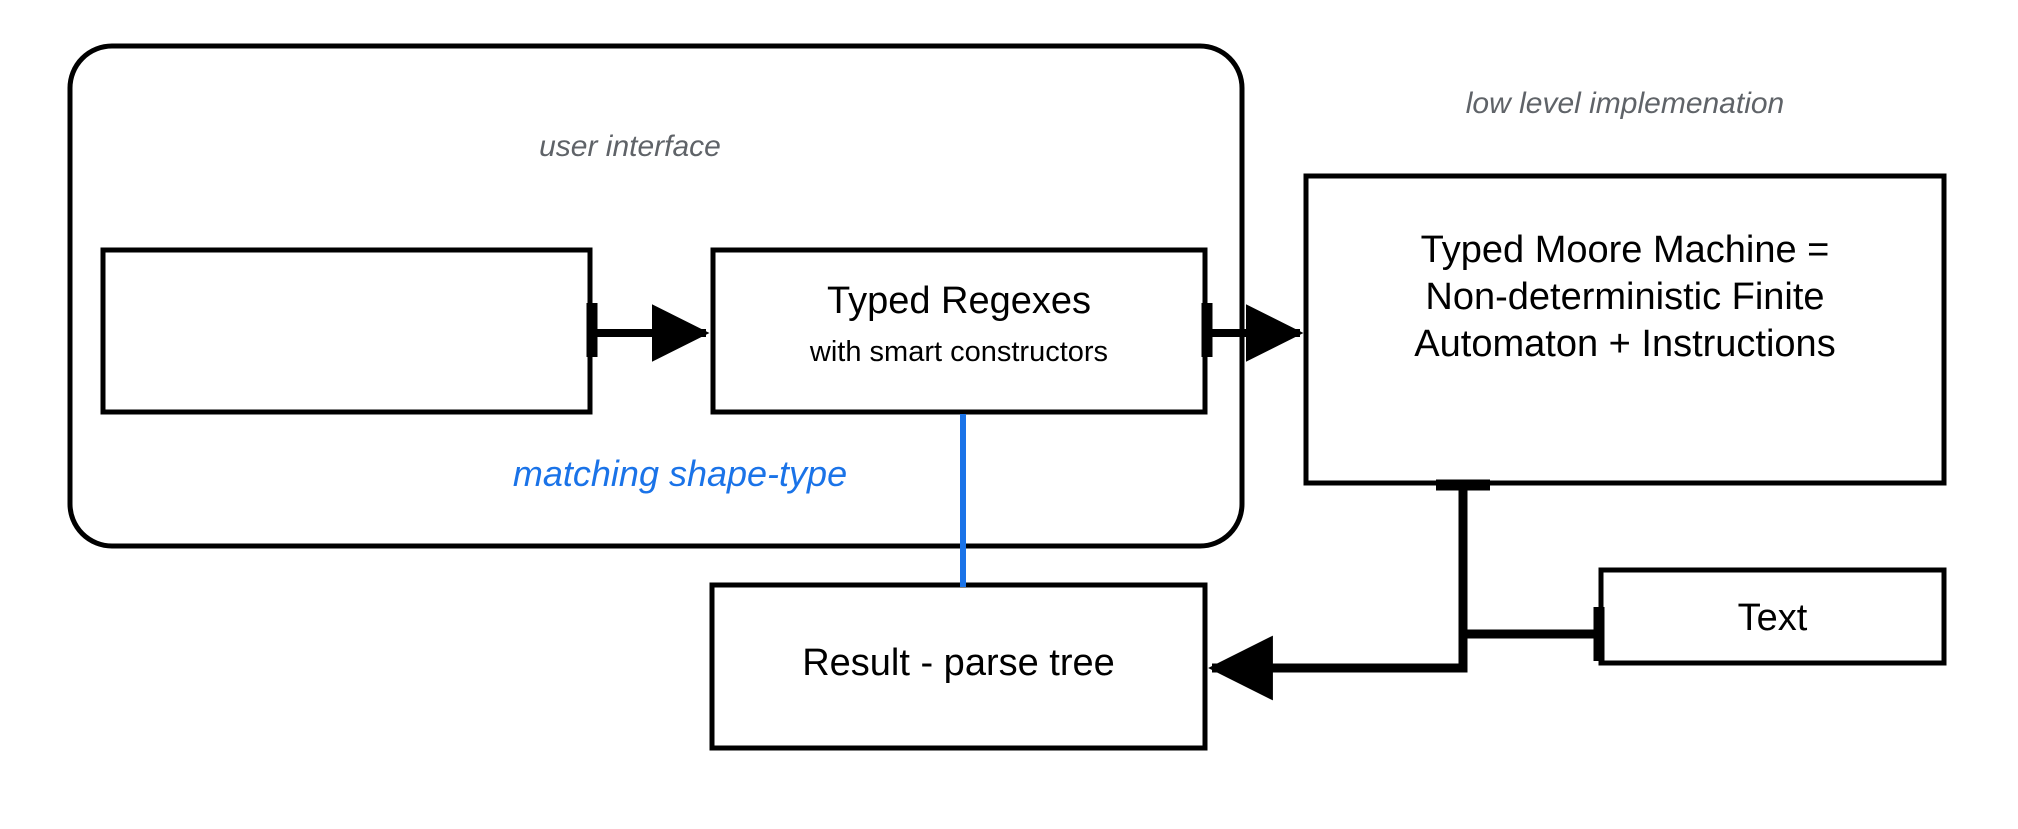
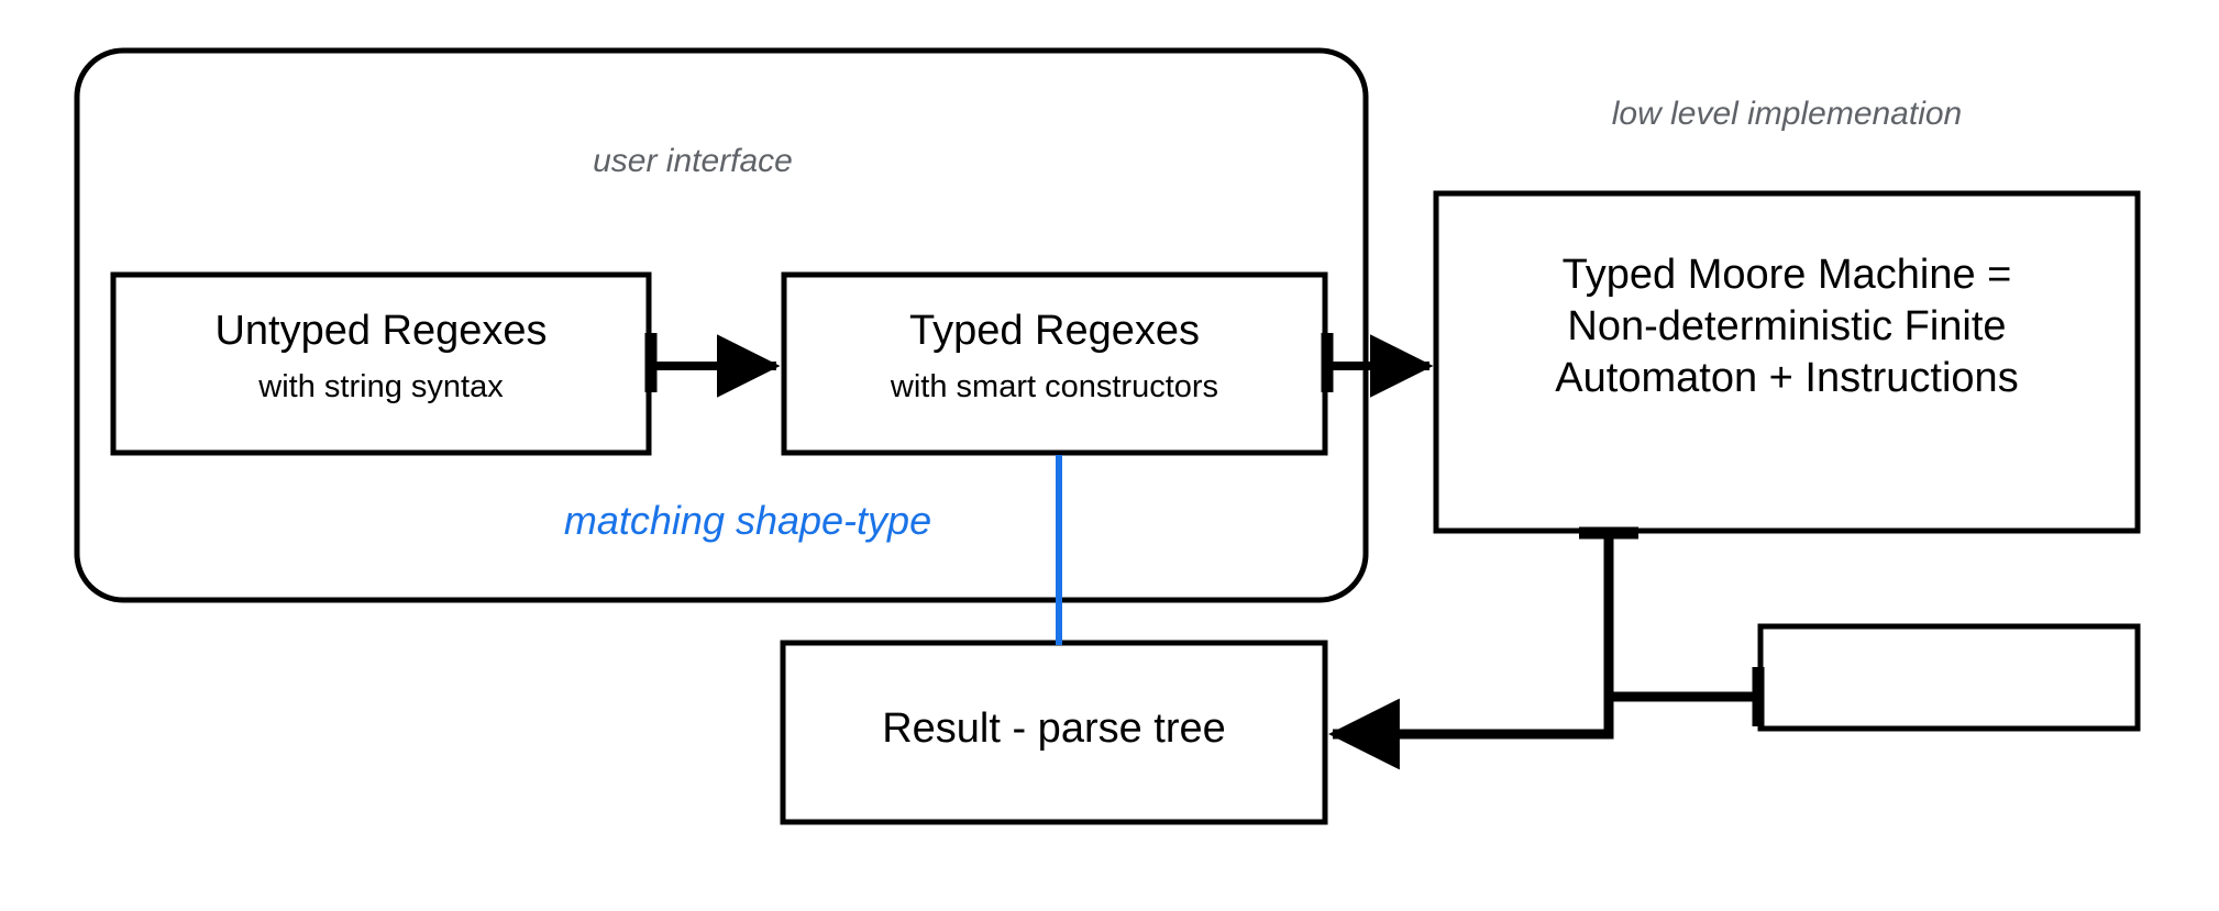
  user interface
  low level implemenation
+ Untyped Regexes
+ with string syntax
  Typed Regexes
  with smart constructors
  Typed Moore Machine =
  Non-deterministic Finite
  Automaton + Instructions
  matching shape-type
  Result - parse tree
- Text
